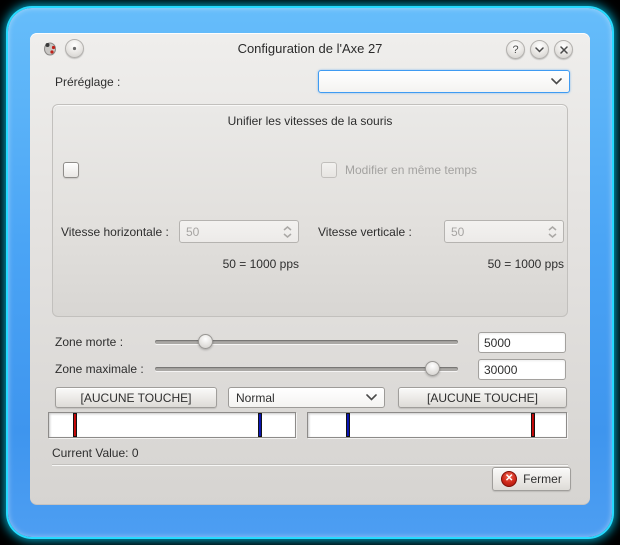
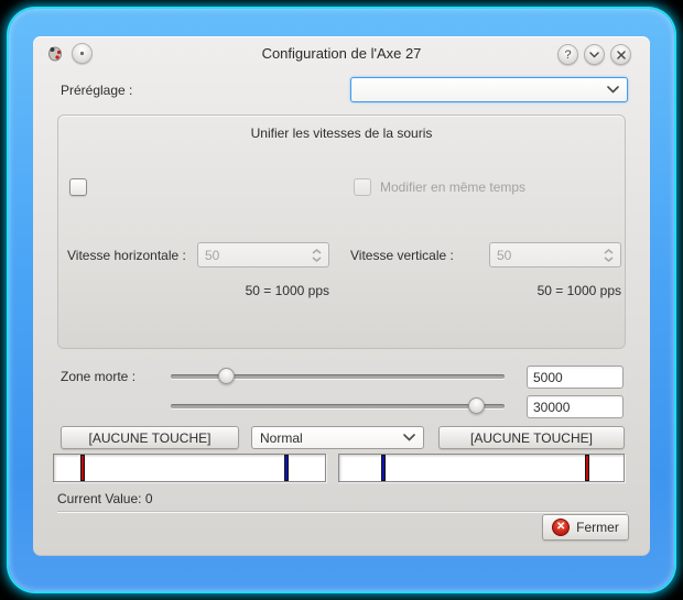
  Configuration de l'Axe 27
  ?
  Préréglage :
  Unifier les vitesses de la souris
  Modifier en même temps
  Vitesse horizontale :
  50
  Vitesse verticale :
  50
  50 = 1000 pps
  50 = 1000 pps
  Zone morte :
  5000
- Zone maximale :
  30000
  [AUCUNE TOUCHE]
  Normal
  [AUCUNE TOUCHE]
  Current Value: 0
  ✕
  Fermer
